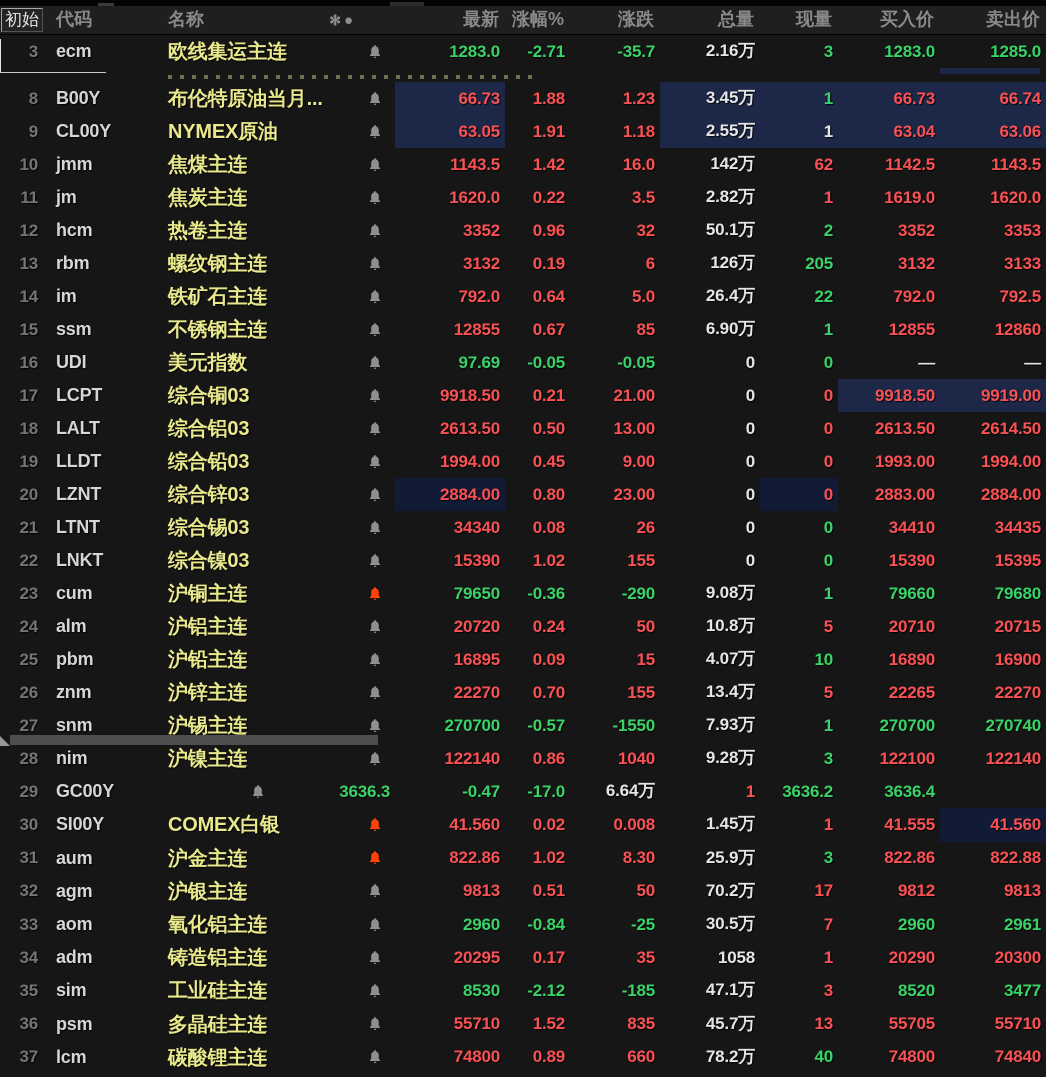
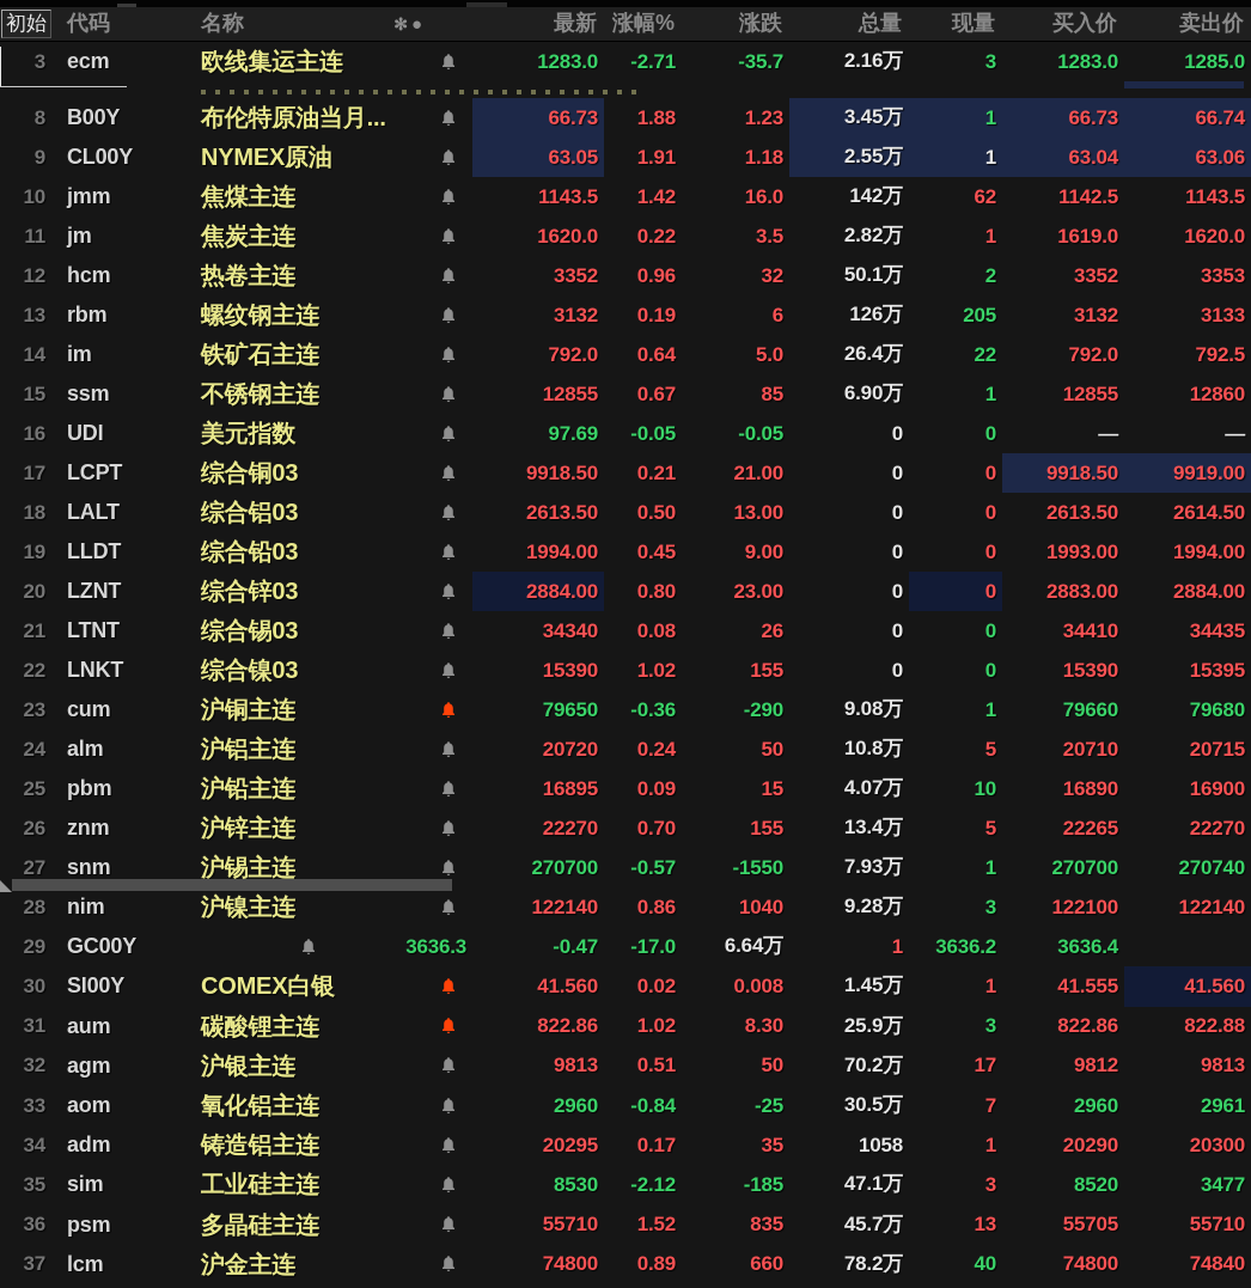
  初始
  代码
  名称
  ✻
  ●
  最新
  涨幅%
  涨跌
  总量
  现量
  买入价
  卖出价
  3
  ecm
  欧线集运主连
  1283.0
  -2.71
  -35.7
  2.16万
  3
  1283.0
  1285.0
  8
  B00Y
  布伦特原油当月...
  66.73
  1.88
  1.23
  3.45万
  1
  66.73
  66.74
  9
  CL00Y
  NYMEX原油
  63.05
  1.91
  1.18
  2.55万
  1
  63.04
  63.06
  10
  jmm
  焦煤主连
  1143.5
  1.42
  16.0
  142万
  62
  1142.5
  1143.5
  11
  jm
  焦炭主连
  1620.0
  0.22
  3.5
  2.82万
  1
  1619.0
  1620.0
  12
  hcm
  热卷主连
  3352
  0.96
  32
  50.1万
  2
  3352
  3353
  13
  rbm
  螺纹钢主连
  3132
  0.19
  6
  126万
  205
  3132
  3133
  14
  im
  铁矿石主连
  792.0
  0.64
  5.0
  26.4万
  22
  792.0
  792.5
  15
  ssm
  不锈钢主连
  12855
  0.67
  85
  6.90万
  1
  12855
  12860
  16
  UDI
  美元指数
  97.69
  -0.05
  -0.05
  0
  0
  —
  —
  17
  LCPT
  综合铜03
  9918.50
  0.21
  21.00
  0
  0
  9918.50
  9919.00
  18
  LALT
  综合铝03
  2613.50
  0.50
  13.00
  0
  0
  2613.50
  2614.50
  19
  LLDT
  综合铅03
  1994.00
  0.45
  9.00
  0
  0
  1993.00
  1994.00
  20
  LZNT
  综合锌03
  2884.00
  0.80
  23.00
  0
  0
  2883.00
  2884.00
  21
  LTNT
  综合锡03
  34340
  0.08
  26
  0
  0
  34410
  34435
  22
  LNKT
  综合镍03
  15390
  1.02
  155
  0
  0
  15390
  15395
  23
  cum
  沪铜主连
  79650
  -0.36
  -290
  9.08万
  1
  79660
  79680
  24
  alm
  沪铝主连
  20720
  0.24
  50
  10.8万
  5
  20710
  20715
  25
  pbm
  沪铅主连
  16895
  0.09
  15
  4.07万
  10
  16890
  16900
  26
  znm
  沪锌主连
  22270
  0.70
  155
  13.4万
  5
  22265
  22270
  27
  snm
  沪锡主连
  270700
  -0.57
  -1550
  7.93万
  1
  270700
  270740
  28
  nim
  沪镍主连
  122140
  0.86
  1040
  9.28万
  3
  122100
  122140
  29
  GC00Y
  3636.3
  -0.47
  -17.0
  6.64万
  1
  3636.2
  3636.4
  30
  SI00Y
  COMEX白银
  41.560
  0.02
  0.008
  1.45万
  1
  41.555
  41.560
  31
  aum
- 沪金主连
+ 碳酸锂主连
  822.86
  1.02
  8.30
  25.9万
  3
  822.86
  822.88
  32
  agm
  沪银主连
  9813
  0.51
  50
  70.2万
  17
  9812
  9813
  33
  aom
  氧化铝主连
  2960
  -0.84
  -25
  30.5万
  7
  2960
  2961
  34
  adm
  铸造铝主连
  20295
  0.17
  35
  1058
  1
  20290
  20300
  35
  sim
  工业硅主连
  8530
  -2.12
  -185
  47.1万
  3
  8520
  3477
  36
  psm
  多晶硅主连
  55710
  1.52
  835
  45.7万
  13
  55705
  55710
  37
  lcm
- 碳酸锂主连
+ 沪金主连
  74800
  0.89
  660
  78.2万
  40
  74800
  74840
